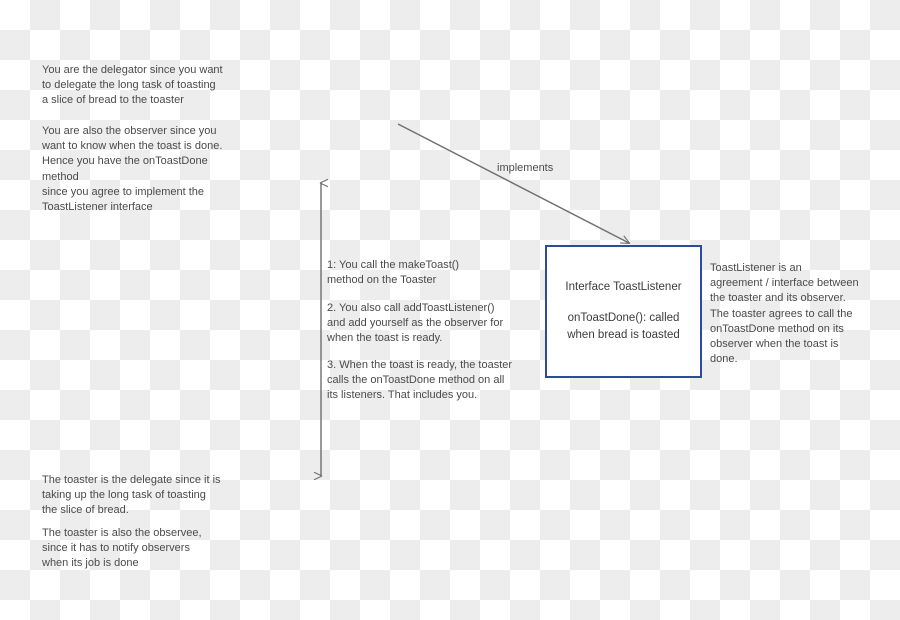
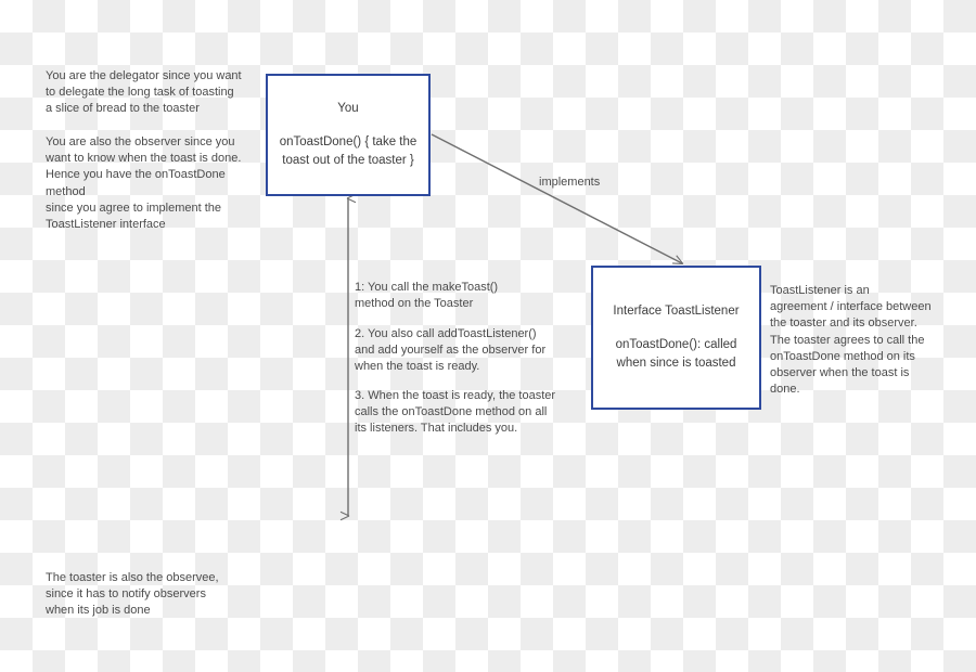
+ You
+ onToastDone() { take the toast out of the toaster }
  Interface ToastListener
- onToastDone(): called when bread is toasted
+ onToastDone(): called when since is toasted
  implements
  You are the delegator since you want
  to delegate the long task of toasting
  a slice of bread to the toaster
  You are also the observer since you
  want to know when the toast is done.
  Hence you have the onToastDone method
  since you agree to implement the
  ToastListener interface
  1: You call the makeToast()
  method on the Toaster
  2. You also call addToastListener()
  and add yourself as the observer for
  when the toast is ready.
  3. When the toast is ready, the toaster
  calls the onToastDone method on all
  its listeners. That includes you.
  ToastListener is an
  agreement / interface between
  the toaster and its observer.
  The toaster agrees to call the
  onToastDone method on its
  observer when the toast is done.
- The toaster is the delegate since it is
- taking up the long task of toasting
- the slice of bread.
  The toaster is also the observee,
  since it has to notify observers
  when its job is done
